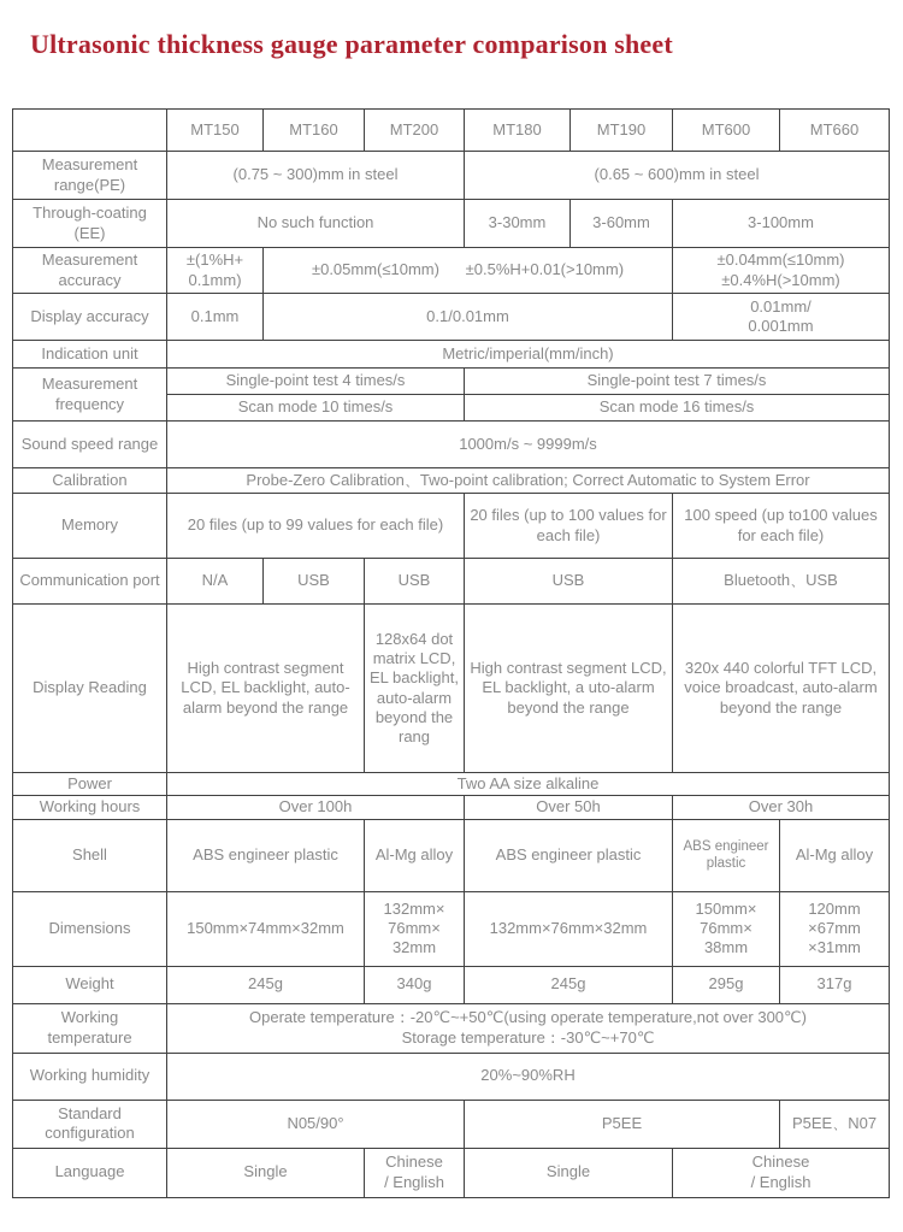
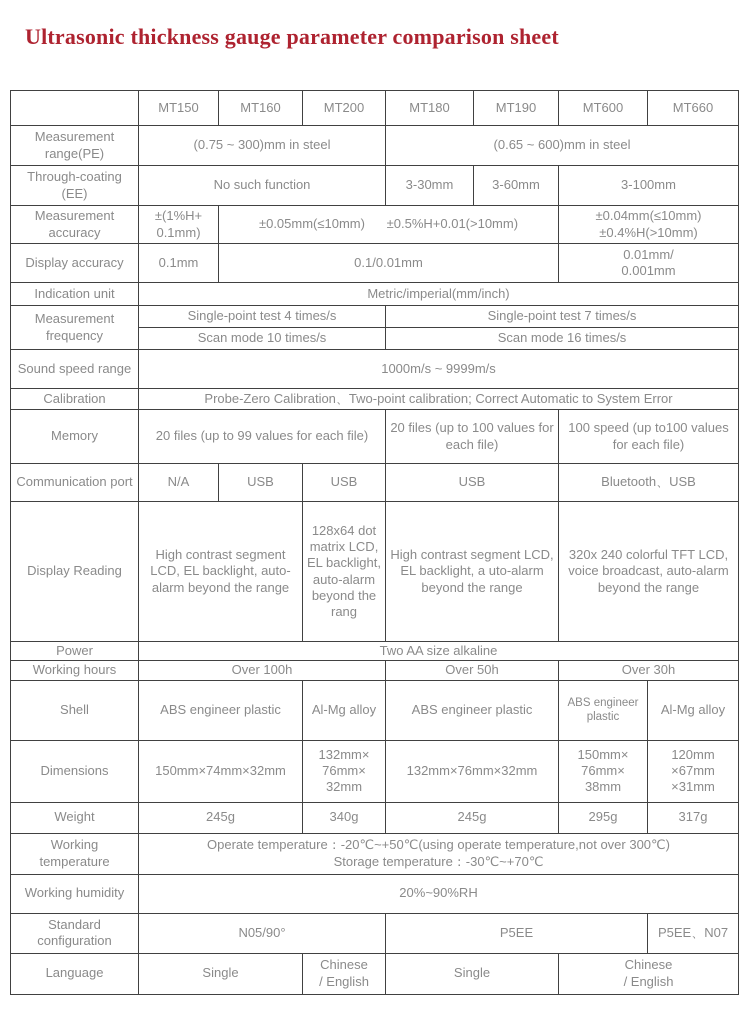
  Ultrasonic thickness gauge parameter comparison sheet
  	MT150	MT160	MT200	MT180	MT190	MT600	MT660
  Measurement range(PE)	(0.75 ~ 300)mm in steel	(0.65 ~ 600)mm in steel
  Through-coating (EE)	No such function	3-30mm	3-60mm	3-100mm
  Measurement accuracy	±(1%H+ 0.1mm)	±0.05mm(≤10mm) ±0.5%H+0.01(>10mm)	±0.04mm(≤10mm) ±0.4%H(>10mm)
  Display accuracy	0.1mm	0.1/0.01mm	0.01mm/ 0.001mm
  Indication unit	Metric/imperial(mm/inch)
  Measurement frequency	Single-point test 4 times/s	Single-point test 7 times/s
  Scan mode 10 times/s	Scan mode 16 times/s
  Sound speed range	1000m/s ~ 9999m/s
  Calibration	Probe-Zero Calibration、Two-point calibration; Correct Automatic to System Error
  Memory	20 files (up to 99 values for each file)	20 files (up to 100 values for each file)	100 speed (up to100 values for each file)
  Communication port	N/A	USB	USB	USB	Bluetooth、USB
- Display Reading	High contrast segment LCD, EL backlight, auto-alarm beyond the range	128x64 dot matrix LCD, EL backlight, auto-alarm beyond the rang	High contrast segment LCD, EL backlight, a uto-alarm beyond the range	320x 440 colorful TFT LCD, voice broadcast, auto-alarm beyond the range
+ Display Reading	High contrast segment LCD, EL backlight, auto-alarm beyond the range	128x64 dot matrix LCD, EL backlight, auto-alarm beyond the rang	High contrast segment LCD, EL backlight, a uto-alarm beyond the range	320x 240 colorful TFT LCD, voice broadcast, auto-alarm beyond the range
  Power	Two AA size alkaline
  Working hours	Over 100h	Over 50h	Over 30h
  Shell	ABS engineer plastic	Al-Mg alloy	ABS engineer plastic	ABS engineer plastic	Al-Mg alloy
  Dimensions	150mm×74mm×32mm	132mm× 76mm× 32mm	132mm×76mm×32mm	150mm× 76mm× 38mm	120mm ×67mm ×31mm
  Weight	245g	340g	245g	295g	317g
  Working temperature	Operate temperature：-20℃~+50℃(using operate temperature,not over 300℃) Storage temperature：-30℃~+70℃
  Working humidity	20%~90%RH
  Standard configuration	N05/90°	P5EE	P5EE、N07
  Language	Single	Chinese / English	Single	Chinese / English
